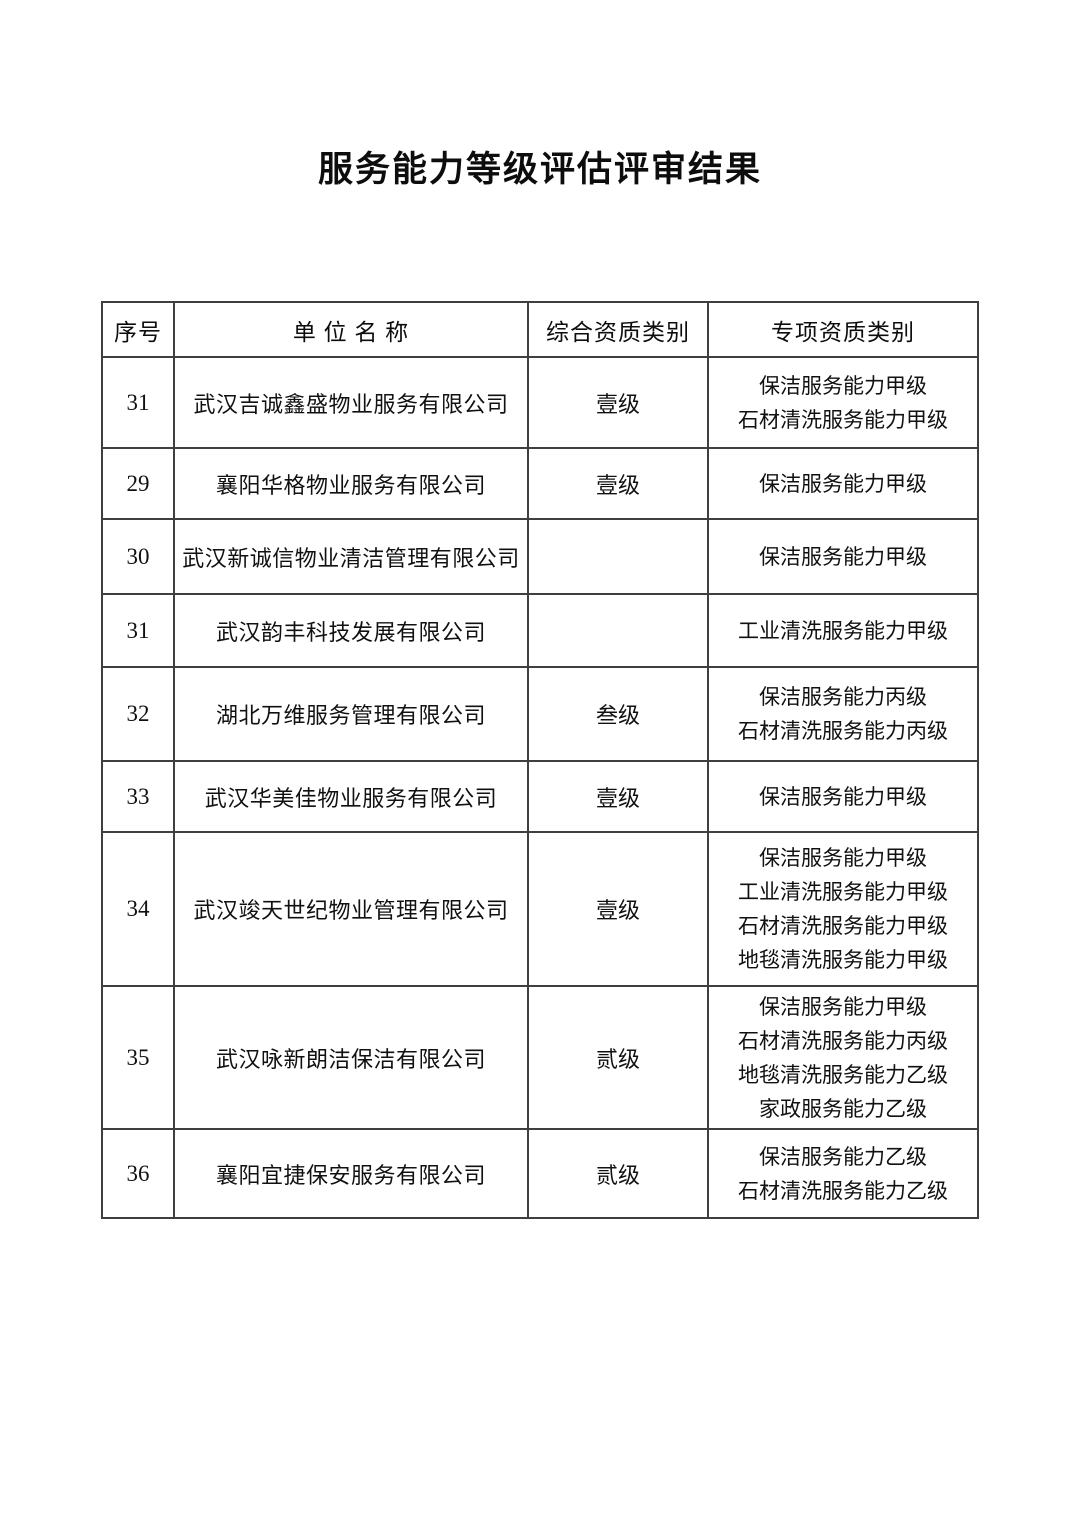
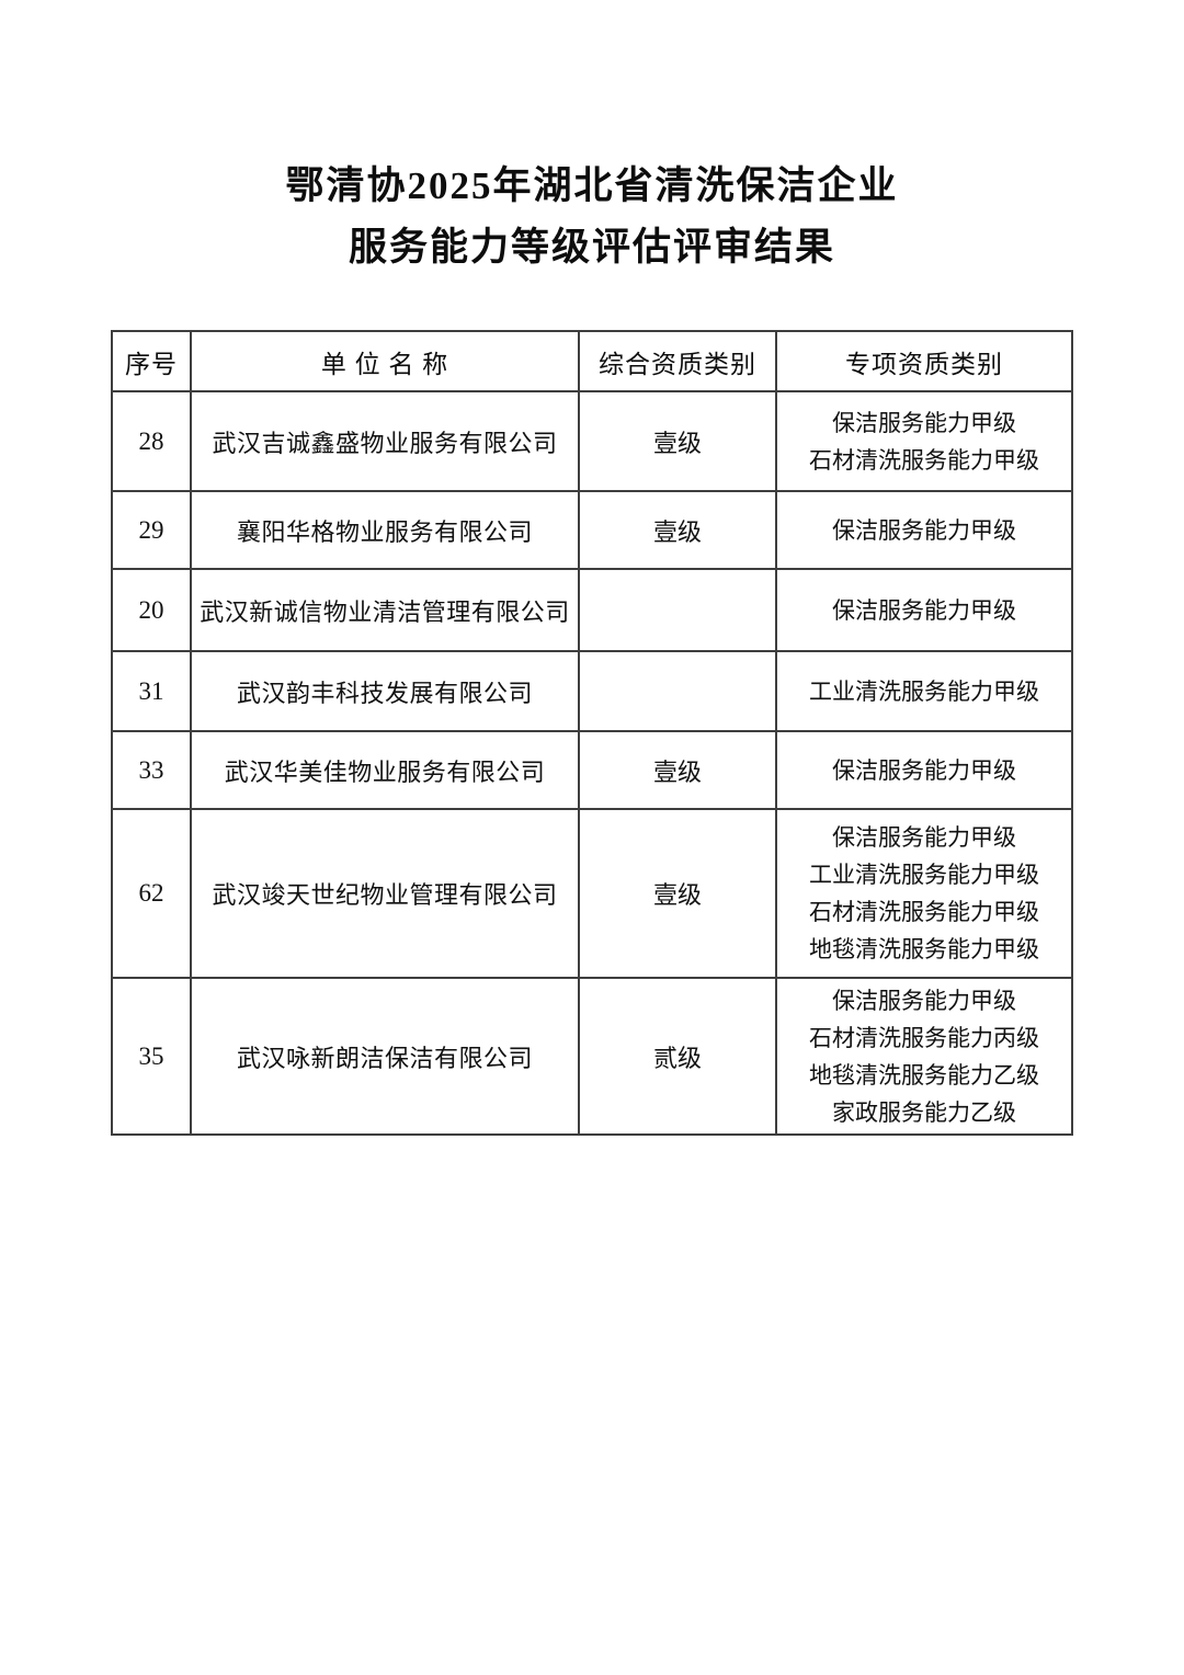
+ 鄂清协2025年湖北省清洗保洁企业
  服务能力等级评估评审结果
  序号	单 位 名 称	综合资质类别	专项资质类别
- 31	武汉吉诚鑫盛物业服务有限公司	壹级	保洁服务能力甲级 石材清洗服务能力甲级
+ 28	武汉吉诚鑫盛物业服务有限公司	壹级	保洁服务能力甲级 石材清洗服务能力甲级
  29	襄阳华格物业服务有限公司	壹级	保洁服务能力甲级
- 30	武汉新诚信物业清洁管理有限公司		保洁服务能力甲级
+ 20	武汉新诚信物业清洁管理有限公司		保洁服务能力甲级
  31	武汉韵丰科技发展有限公司		工业清洗服务能力甲级
- 32	湖北万维服务管理有限公司	叁级	保洁服务能力丙级 石材清洗服务能力丙级
  33	武汉华美佳物业服务有限公司	壹级	保洁服务能力甲级
- 34	武汉竣天世纪物业管理有限公司	壹级	保洁服务能力甲级 工业清洗服务能力甲级 石材清洗服务能力甲级 地毯清洗服务能力甲级
+ 62	武汉竣天世纪物业管理有限公司	壹级	保洁服务能力甲级 工业清洗服务能力甲级 石材清洗服务能力甲级 地毯清洗服务能力甲级
  35	武汉咏新朗洁保洁有限公司	贰级	保洁服务能力甲级 石材清洗服务能力丙级 地毯清洗服务能力乙级 家政服务能力乙级
- 36	襄阳宜捷保安服务有限公司	贰级	保洁服务能力乙级 石材清洗服务能力乙级
